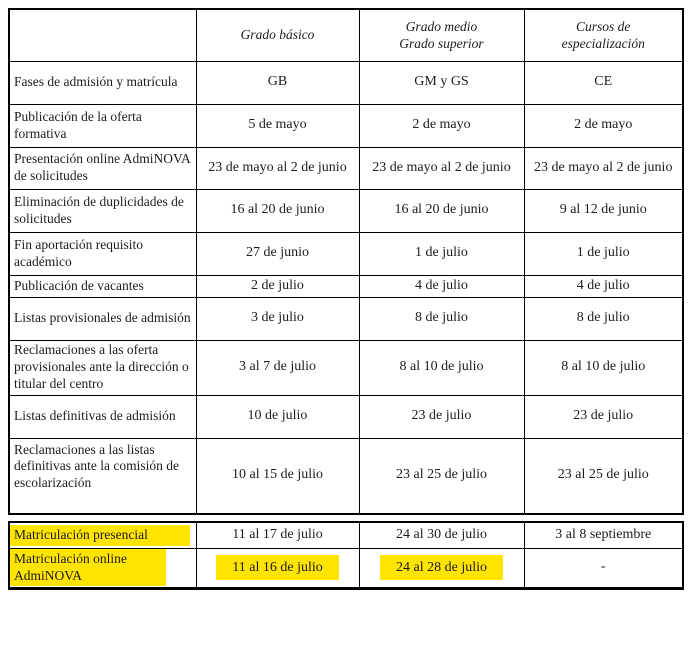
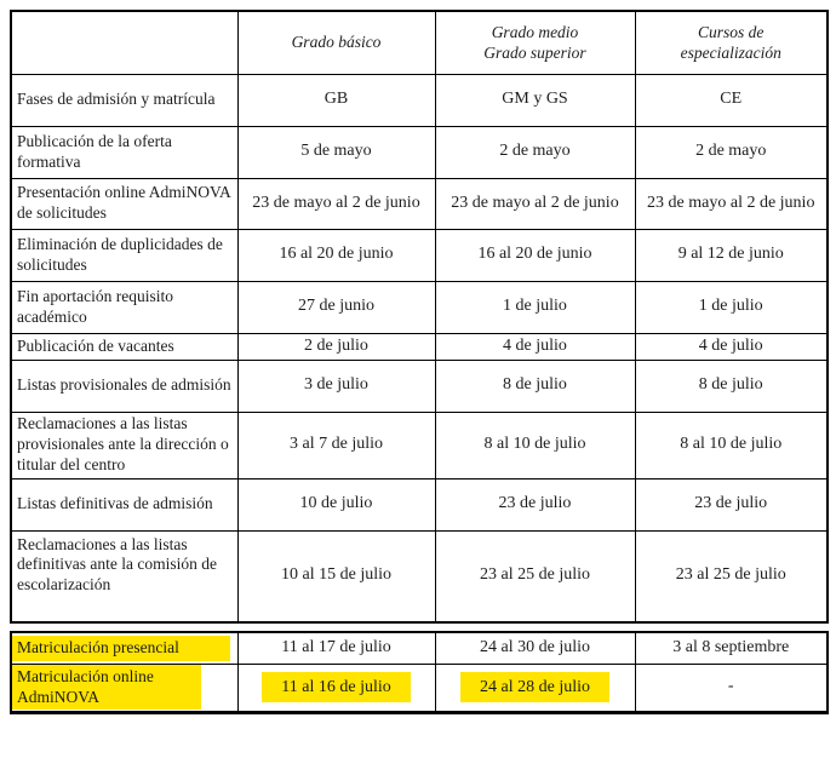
  	Grado básico	Grado medioGrado superior	Cursos deespecialización
  Fases de admisión y matrícula	GB	GM y GS	CE
  Publicación de la oferta formativa	5 de mayo	2 de mayo	2 de mayo
  Presentación online AdmiNOVA de solicitudes	23 de mayo al 2 de junio	23 de mayo al 2 de junio	23 de mayo al 2 de junio
  Eliminación de duplicidades de solicitudes	16 al 20 de junio	16 al 20 de junio	9 al 12 de junio
  Fin aportación requisito académico	27 de junio	1 de julio	1 de julio
  Publicación de vacantes	2 de julio	4 de julio	4 de julio
  Listas provisionales de admisión	3 de julio	8 de julio	8 de julio
- Reclamaciones a las oferta provisionales ante la dirección o titular del centro	3 al 7 de julio	8 al 10 de julio	8 al 10 de julio
+ Reclamaciones a las listas provisionales ante la dirección o titular del centro	3 al 7 de julio	8 al 10 de julio	8 al 10 de julio
  Listas definitivas de admisión	10 de julio	23 de julio	23 de julio
  Reclamaciones a las listas definitivas ante la comisión de escolarización	10 al 15 de julio	23 al 25 de julio	23 al 25 de julio
  Matriculación presencial	11 al 17 de julio	24 al 30 de julio	3 al 8 septiembre
  Matriculación online AdmiNOVA	11 al 16 de julio	24 al 28 de julio	-
